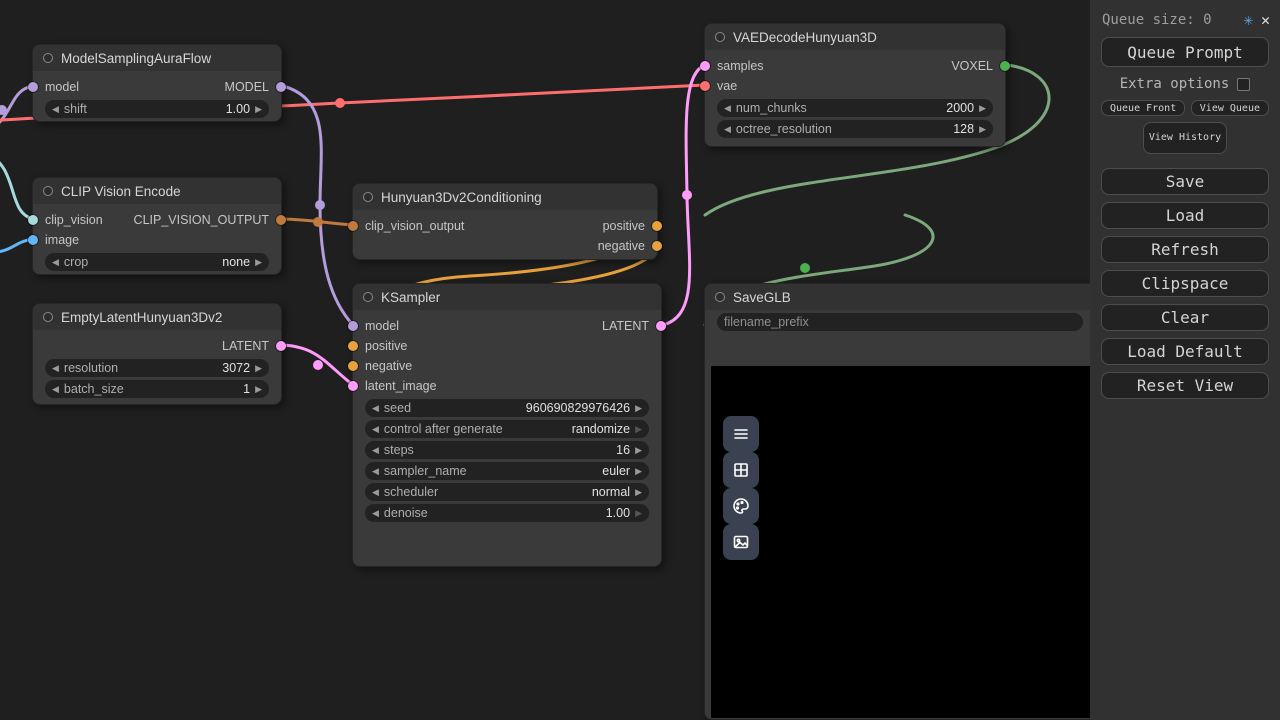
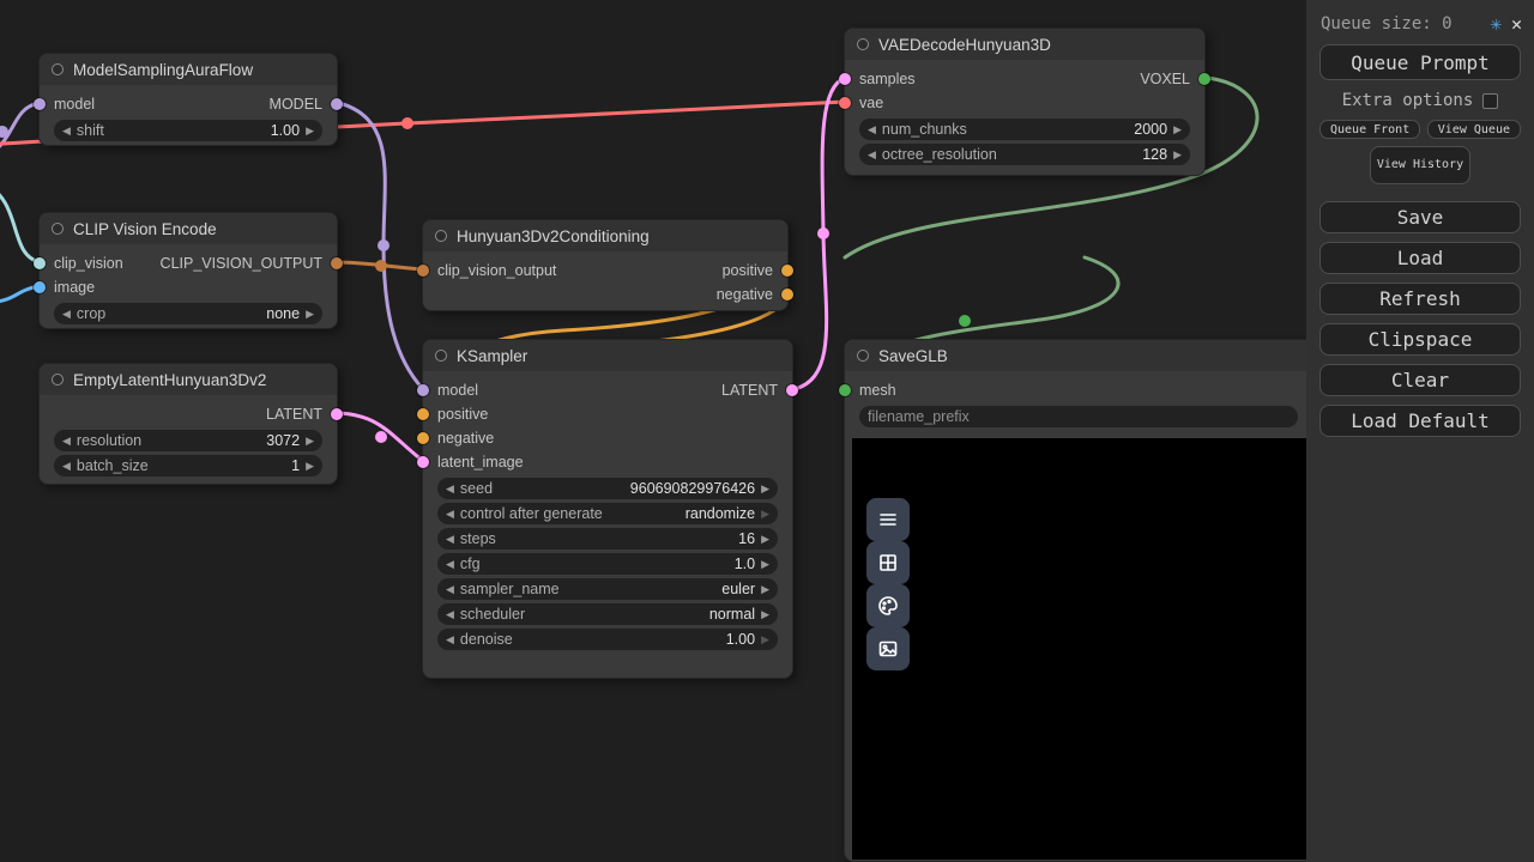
  ModelSamplingAuraFlow
  model
  MODEL
  shift
  1.00
  CLIP Vision Encode
  clip_vision
  CLIP_VISION_OUTPUT
  image
  crop
  none
  EmptyLatentHunyuan3Dv2
  LATENT
  resolution
  3072
  batch_size
  1
  Hunyuan3Dv2Conditioning
  clip_vision_output
  positive
  negative
  KSampler
  model
  LATENT
  positive
  negative
  latent_image
  seed
  960690829976426
  control after generate
  randomize
  steps
  16
+ cfg
+ 1.0
  sampler_name
  euler
  scheduler
  normal
  denoise
  1.00
  VAEDecodeHunyuan3D
  samples
  VOXEL
  vae
  num_chunks
  2000
  octree_resolution
  128
  SaveGLB
+ mesh
  filename_prefix
  Queue size: 0
  ✳
  ✕
  Queue Prompt
  Extra options
  Queue Front
  View Queue
  View History
  Save
  Load
  Refresh
  Clipspace
  Clear
  Load Default
- Reset View
